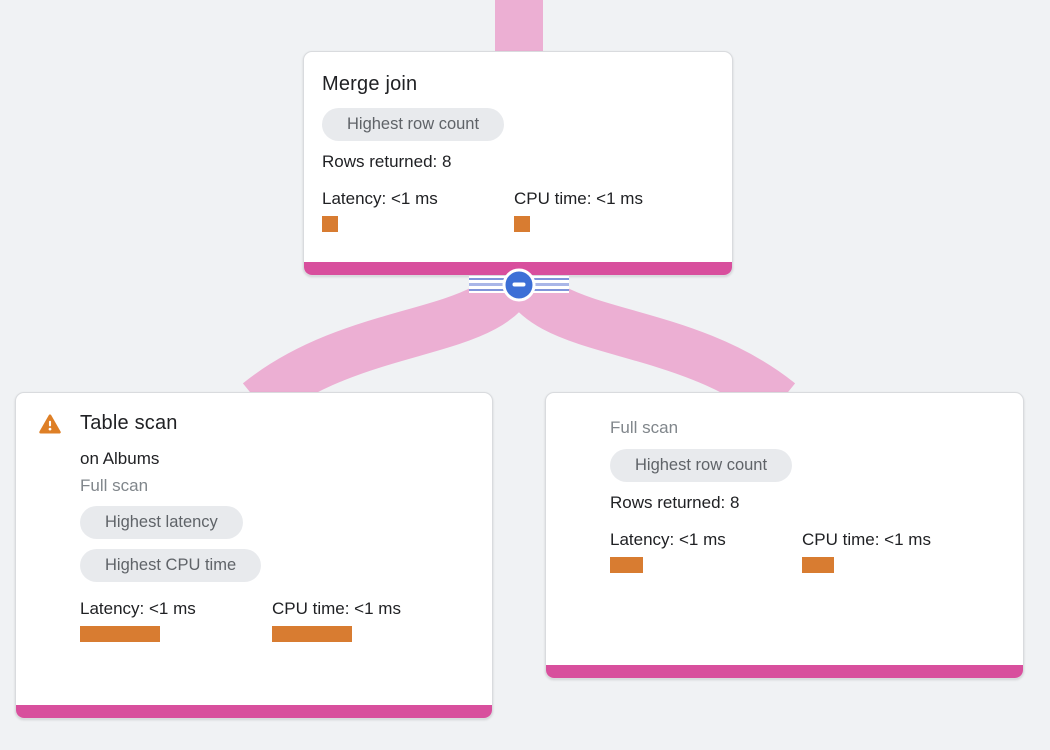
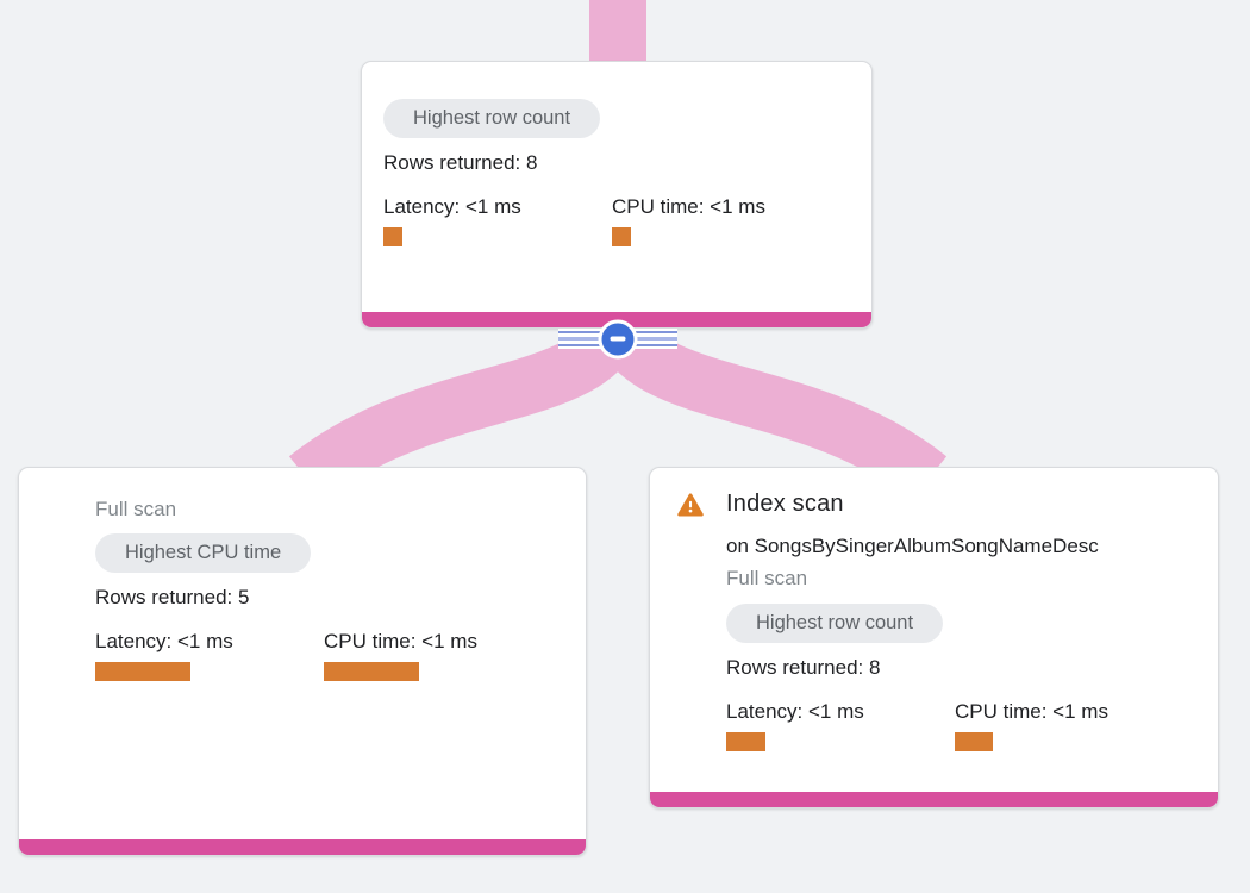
- Merge join
  Highest row count
  Rows returned: 8
  Latency: <1 ms
  CPU time: <1 ms
- Table scan
- on Albums
  Full scan
- Highest latency
  Highest CPU time
+ Rows returned: 5
  Latency: <1 ms
  CPU time: <1 ms
+ Index scan
+ on SongsBySingerAlbumSongNameDesc
  Full scan
  Highest row count
  Rows returned: 8
  Latency: <1 ms
  CPU time: <1 ms
